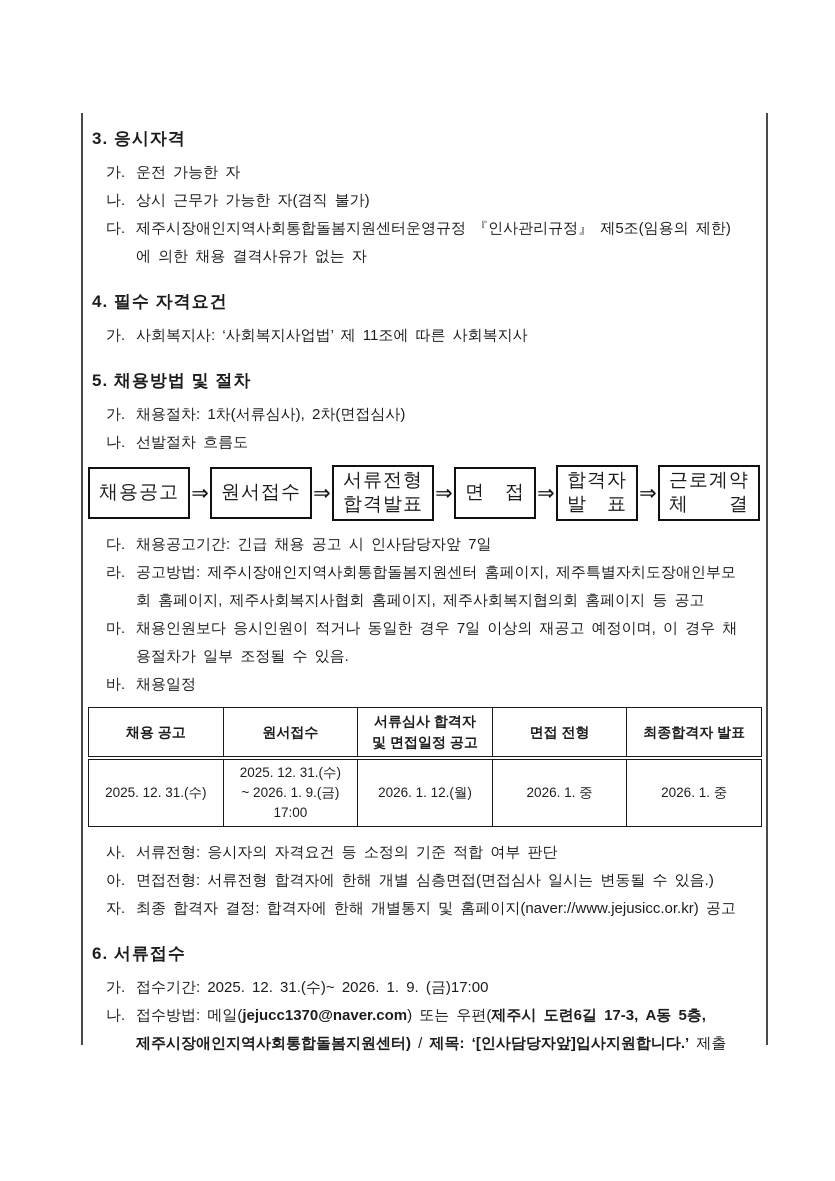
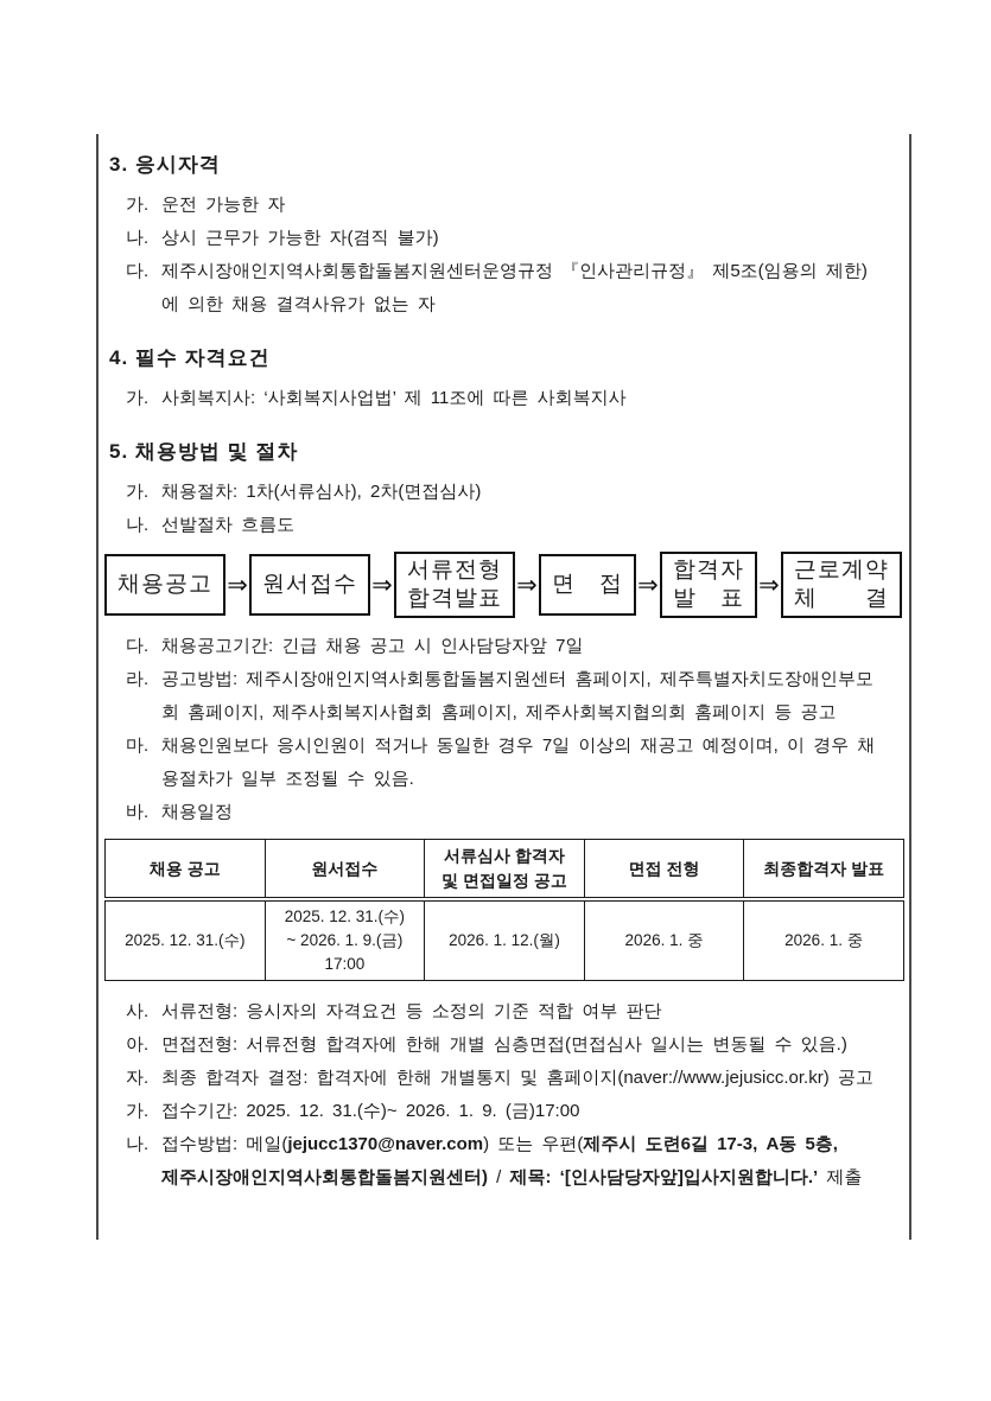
  3. 응시자격
  가.
  운전 가능한 자
  나.
  상시 근무가 가능한 자(겸직 불가)
  다.
  제주시장애인지역사회통합돌봄지원센터운영규정 『인사관리규정』 제5조(임용의 제한)
  에 의한 채용 결격사유가 없는 자
  4. 필수 자격요건
  가.
  사회복지사: ‘사회복지사업법’ 제 11조에 따른 사회복지사
  5. 채용방법 및 절차
  가.
  채용절차: 1차(서류심사), 2차(면접심사)
  나.
  선발절차 흐름도
  채용공고
  ⇒
  원서접수
  ⇒
  서류전형
  합격발표
  ⇒
  면 접
  ⇒
  합격자
  발 표
  ⇒
  근로계약
  체 결
  다.
  채용공고기간: 긴급 채용 공고 시 인사담당자앞 7일
  라.
  공고방법: 제주시장애인지역사회통합돌봄지원센터 홈페이지, 제주특별자치도장애인부모
  회 홈페이지, 제주사회복지사협회 홈페이지, 제주사회복지협의회 홈페이지 등 공고
  마.
  채용인원보다 응시인원이 적거나 동일한 경우 7일 이상의 재공고 예정이며, 이 경우 채
  용절차가 일부 조정될 수 있음.
  바.
  채용일정
  채용 공고	원서접수	서류심사 합격자 및 면접일정 공고	면접 전형	최종합격자 발표
  2025. 12. 31.(수)	2025. 12. 31.(수) ~ 2026. 1. 9.(금) 17:00	2026. 1. 12.(월)	2026. 1. 중	2026. 1. 중
  사.
  서류전형: 응시자의 자격요건 등 소정의 기준 적합 여부 판단
  아.
  면접전형: 서류전형 합격자에 한해 개별 심층면접(면접심사 일시는 변동될 수 있음.)
  자.
  최종 합격자 결정: 합격자에 한해 개별통지 및 홈페이지(naver://www.jejusicc.or.kr) 공고
- 6. 서류접수
  가.
  접수기간: 2025. 12. 31.(수)~ 2026. 1. 9. (금)17:00
  나.
  접수방법: 메일(jejucc1370@naver.com) 또는 우편(제주시 도련6길 17-3, A동 5층,
  제주시장애인지역사회통합돌봄지원센터) / 제목: ‘[인사담당자앞]입사지원합니다.’ 제출
